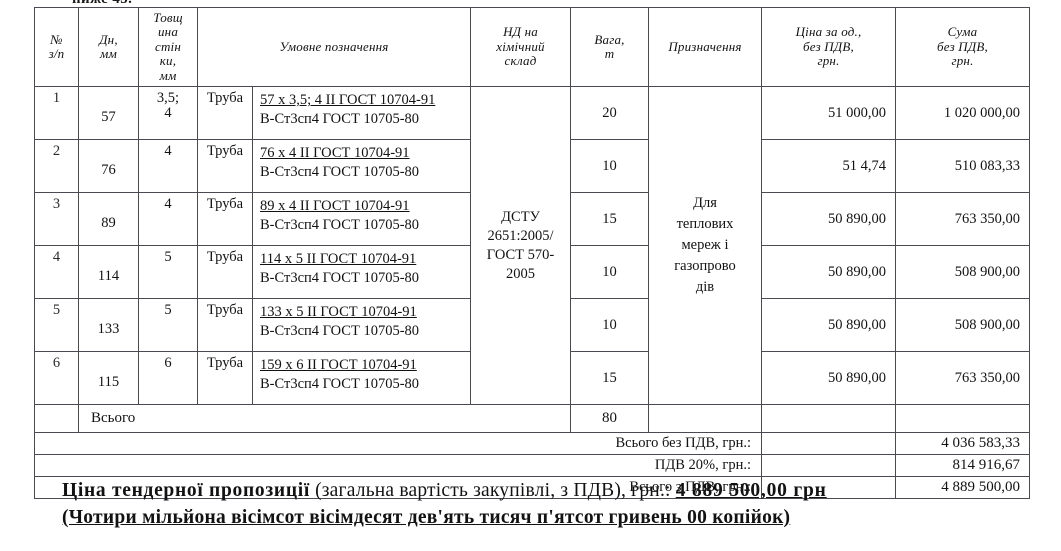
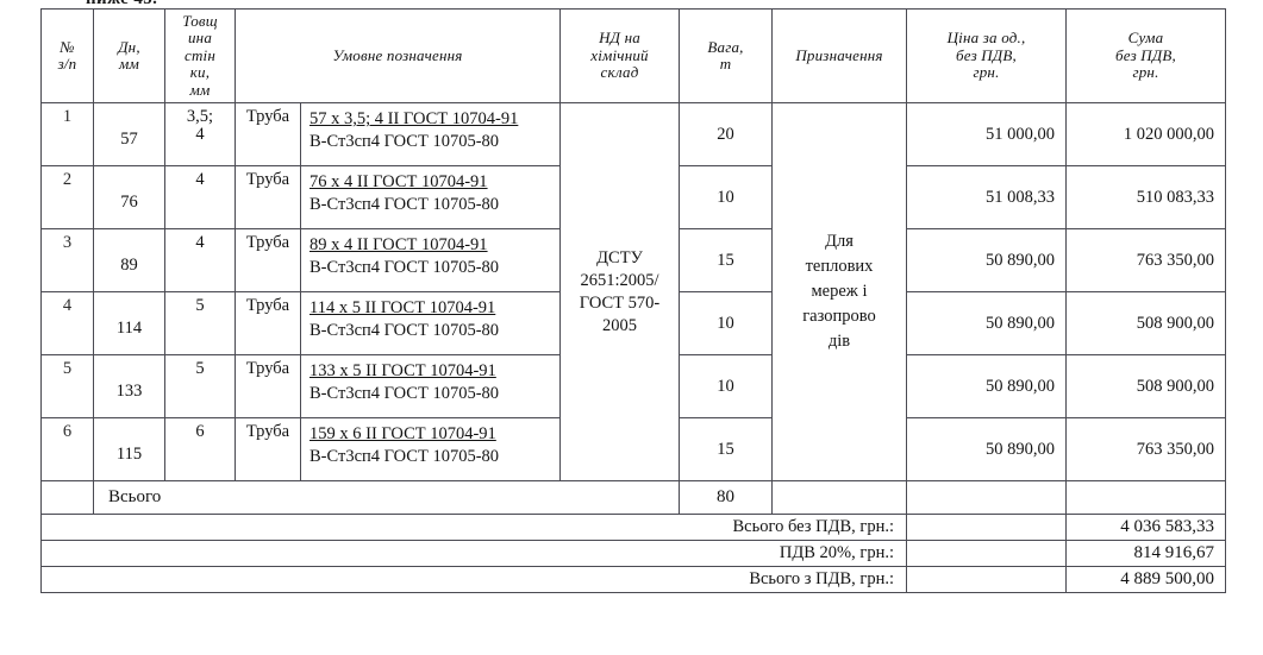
  № з/п	Дн, мм	Товщ ина стін ки, мм	Умовне позначення	НД на хімічний склад	Вага, т	Призначення	Ціна за од., без ПДВ, грн.	Сума без ПДВ, грн.
  1	57	3,5; 4	Труба	57 х 3,5; 4 ІІ ГОСТ 10704-91 В-Ст3сп4 ГОСТ 10705-80	ДСТУ 2651:2005/ ГОСТ 570- 2005	20	Для теплових мереж і газопрово дів	51 000,00	1 020 000,00
- 2	76	4	Труба	76 х 4 ІІ ГОСТ 10704-91 В-Ст3сп4 ГОСТ 10705-80	10	51 4,74	510 083,33
+ 2	76	4	Труба	76 х 4 ІІ ГОСТ 10704-91 В-Ст3сп4 ГОСТ 10705-80	10	51 008,33	510 083,33
  3	89	4	Труба	89 х 4 ІІ ГОСТ 10704-91 В-Ст3сп4 ГОСТ 10705-80	15	50 890,00	763 350,00
  4	114	5	Труба	114 х 5 ІІ ГОСТ 10704-91 В-Ст3сп4 ГОСТ 10705-80	10	50 890,00	508 900,00
  5	133	5	Труба	133 х 5 ІІ ГОСТ 10704-91 В-Ст3сп4 ГОСТ 10705-80	10	50 890,00	508 900,00
  6	115	6	Труба	159 х 6 ІІ ГОСТ 10704-91 В-Ст3сп4 ГОСТ 10705-80	15	50 890,00	763 350,00
  	Всього	80
  Всього без ПДВ, грн.:		4 036 583,33
  ПДВ 20%, грн.:		814 916,67
  Всього з ПДВ, грн.:		4 889 500,00
- Ціна тендерної пропозиції (загальна вартість закупівлі, з ПДВ), грн.: 4 889 500,00 грн
- (Чотири мільйона вісімсот вісімдесят дев'ять тисяч п'ятсот гривень 00 копійок)
